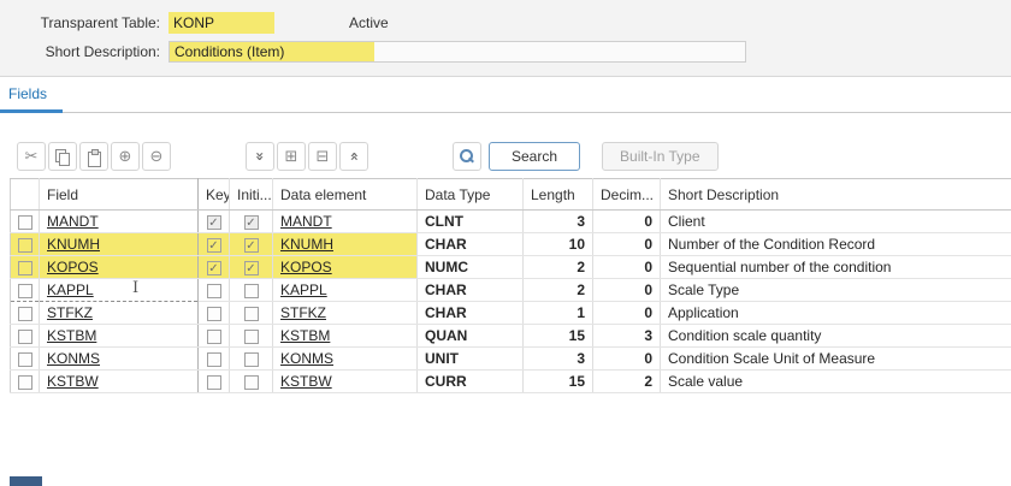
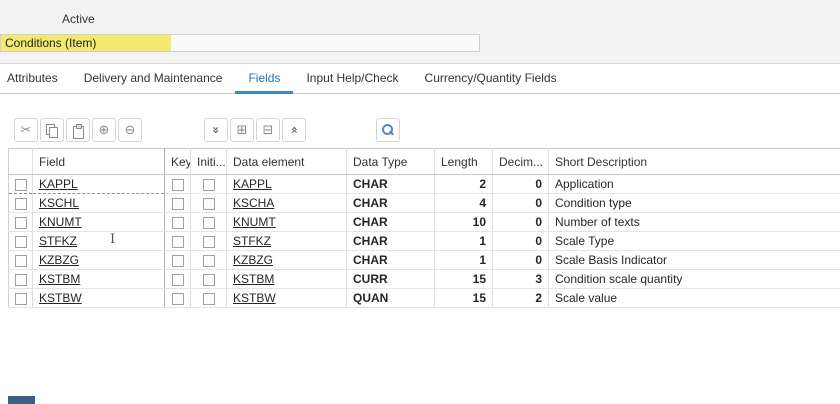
- Transparent Table:
- KONP
  Active
- Short Description:
  Conditions (Item)
+ Attributes
+ Delivery and Maintenance
  Fields
+ Input Help/Check
+ Currency/Quantity Fields
  ✂
  ⊕
  ⊖
  ⊞
  ⊟
- Search
- Built-In Type
  	Field	Key	Initi...	Data element	Data Type	Length	Decim...	Short Description
- 	MANDT	✓	✓	MANDT	CLNT	3	0	Client
- 	KNUMH	✓	✓	KNUMH	CHAR	10	0	Number of the Condition Record
- 	KOPOS	✓	✓	KOPOS	NUMC	2	0	Sequential number of the condition
- 	KAPPL			KAPPL	CHAR	2	0	Scale Type
+ 	KAPPL			KAPPL	CHAR	2	0	Application
+ 	KSCHL			KSCHA	CHAR	4	0	Condition type
+ 	KNUMT			KNUMT	CHAR	10	0	Number of texts
- 	STFKZ			STFKZ	CHAR	1	0	Application
+ 	STFKZ			STFKZ	CHAR	1	0	Scale Type
+ 	KZBZG			KZBZG	CHAR	1	0	Scale Basis Indicator
- 	KSTBM			KSTBM	QUAN	15	3	Condition scale quantity
+ 	KSTBM			KSTBM	CURR	15	3	Condition scale quantity
- 	KONMS			KONMS	UNIT	3	0	Condition Scale Unit of Measure
- 	KSTBW			KSTBW	CURR	15	2	Scale value
+ 	KSTBW			KSTBW	QUAN	15	2	Scale value
  I
